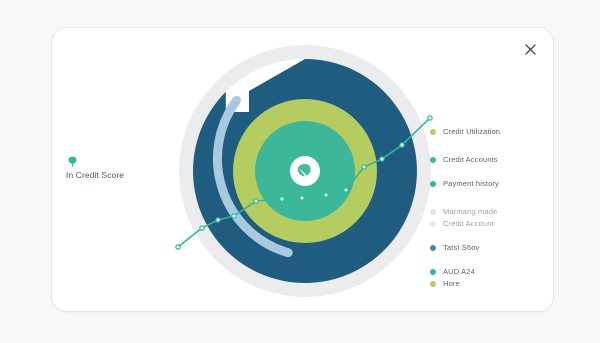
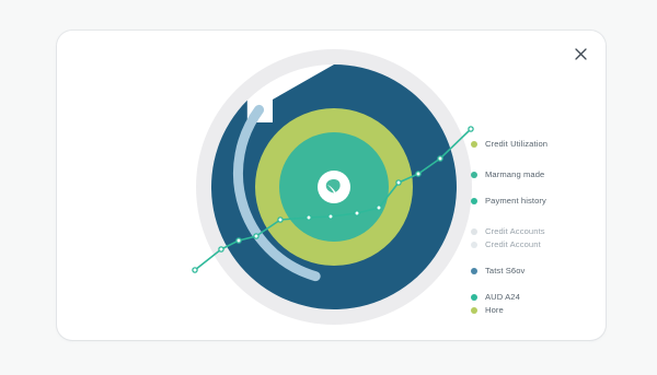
- In Credit Score
  Credit Utilization
- Credit Accounts
+ Marmang made
  Payment history
- Marmang made
+ Credit Accounts
  Credit Account
  Tatst S6ov
  AUD A24
  Hore
